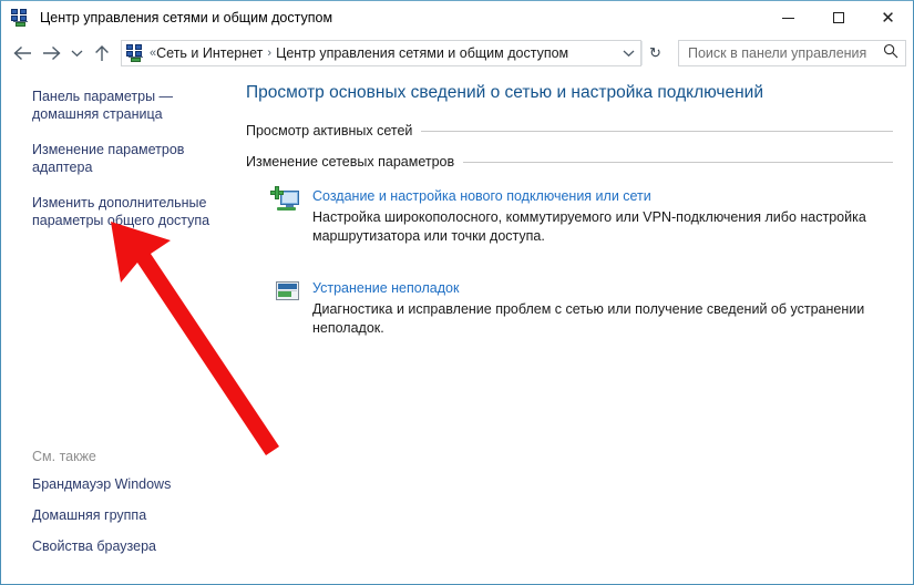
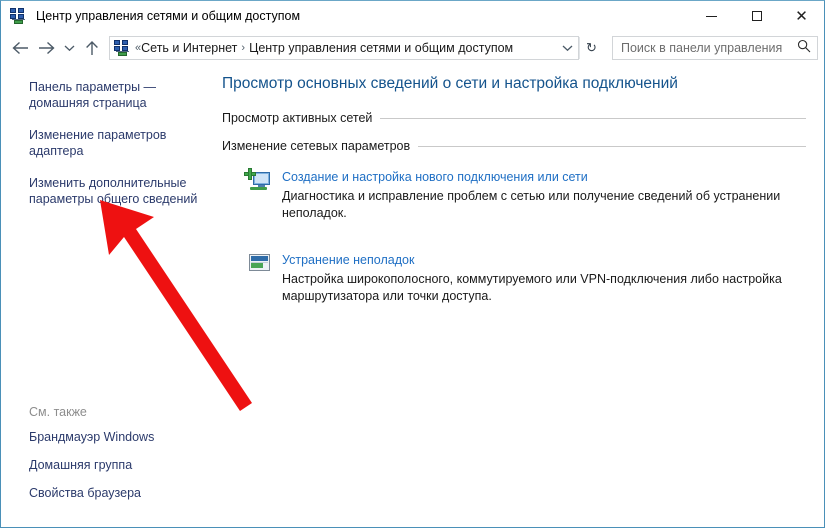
  Центр управления сетями и общим доступом
  ✕
  «
  Сеть и Интернет
  ›
  Центр управления сетями и общим доступом
  ↻
  Поиск в панели управления
  Панель параметры — домашняя страница
  Изменение параметров адаптера
- Изменить дополнительные параметры общего доступа
+ Изменить дополнительные параметры общего сведений
  См. также
  Брандмауэр Windows
  Домашняя группа
  Свойства браузера
- Просмотр основных сведений о сетью и настройка подключений
+ Просмотр основных сведений о сети и настройка подключений
  Просмотр активных сетей
  Изменение сетевых параметров
  Создание и настройка нового подключения или сети
- Настройка широкополосного, коммутируемого или VPN-подключения либо настройка маршрутизатора или точки доступа.
+ Диагностика и исправление проблем с сетью или получение сведений об устранении неполадок.
  Устранение неполадок
- Диагностика и исправление проблем с сетью или получение сведений об устранении неполадок.
+ Настройка широкополосного, коммутируемого или VPN-подключения либо настройка маршрутизатора или точки доступа.
